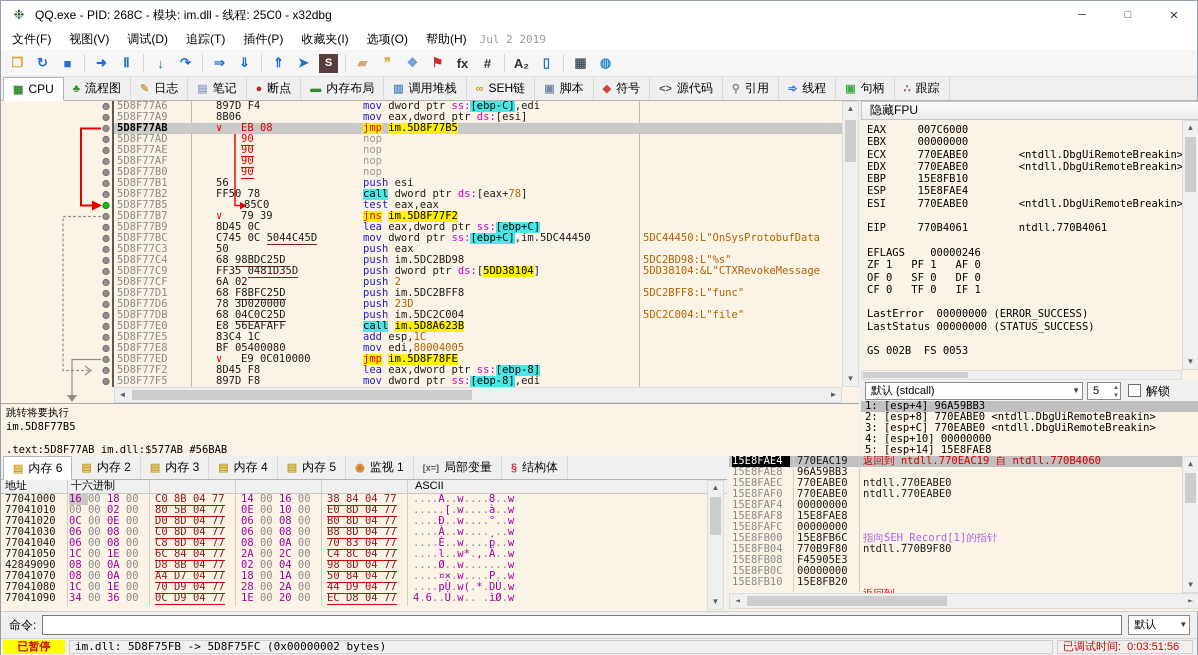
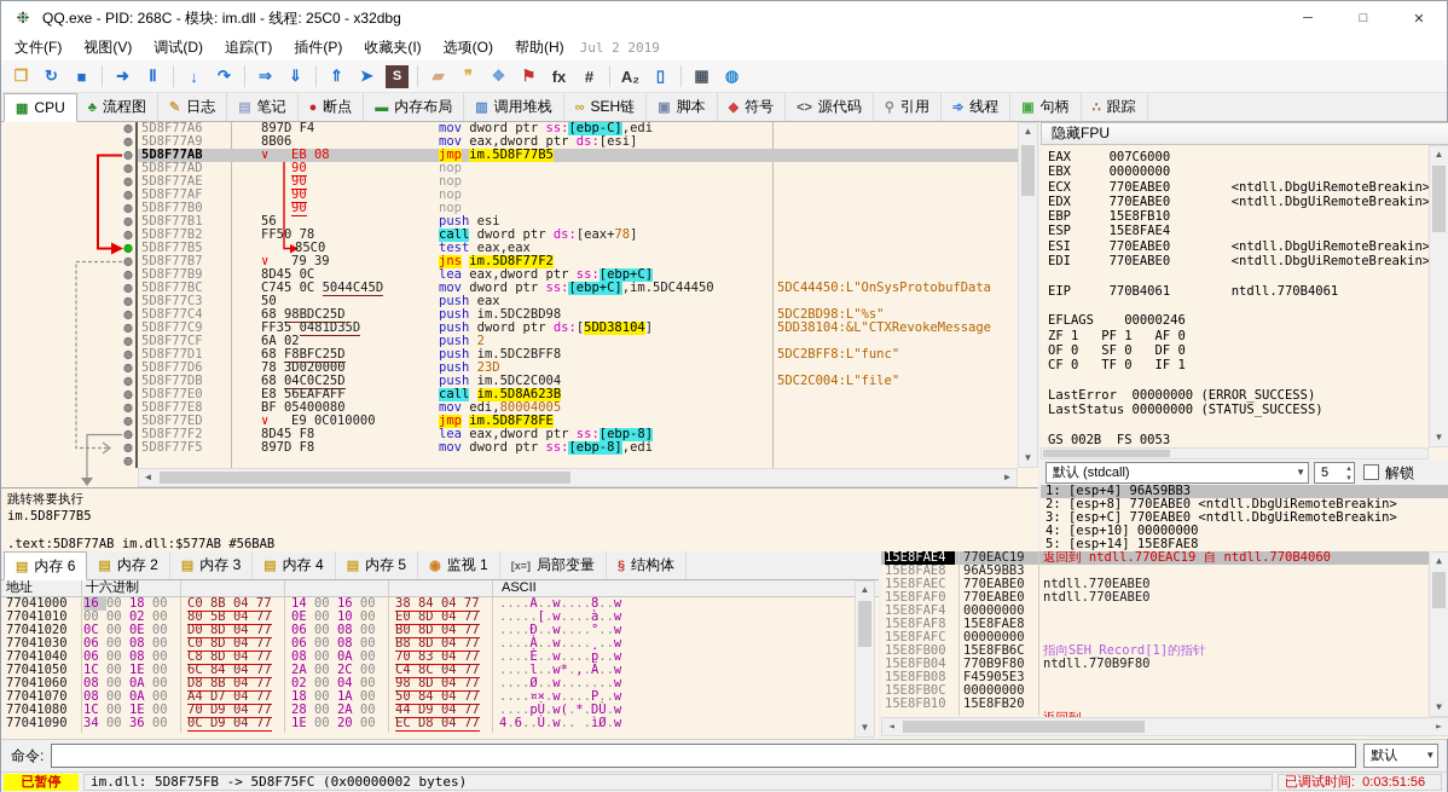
  ❉
  QQ.exe - PID: 268C - 模块: im.dll - 线程: 25C0 - x32dbg
  ─
  □
  ✕
  文件(F)
  视图(V)
  调试(D)
  追踪(T)
  插件(P)
  收藏夹(I)
  选项(O)
  帮助(H)
  Jul 2 2019
  ❒
  ↻
  ■
  ➜
  Ⅱ
  ↓
  ↷
  ⇒
  ⇓
  ⇑
  ➤
  S
  ▰
  ❞
  ❖
  ⚑
  fx
  #
  A₂
  ▯
  ▦
  ◍
  ▦
  CPU
  ♣
  流程图
  ✎
  日志
  ▤
  笔记
  ●
  断点
  ▬
  内存布局
  ▥
  调用堆栈
  ∞
  SEH链
  ▣
  脚本
  ◆
  符号
  <>
  源代码
  ⚲
  引用
  ➾
  线程
  ▣
  句柄
  ∴
  跟踪
  5D8F77A6
  897D F4
  mov dword ptr ss:[ebp-C],edi
  5D8F77A9
  8B06
  mov eax,dword ptr ds:[esi]
  5D8F77AB
  ∨
  EB 08
  jmp im.5D8F77B5
  5D8F77AD
  90
  nop
  5D8F77AE
  90
  nop
  5D8F77AF
  90
  nop
  5D8F77B0
  90
  nop
  5D8F77B1
  56
  push esi
  5D8F77B2
  FF50 78
  call dword ptr ds:[eax+78]
  5D8F77B5
  85C0
  test eax,eax
  5D8F77B7
  ∨
  79 39
  jns im.5D8F77F2
  5D8F77B9
  8D45 0C
  lea eax,dword ptr ss:[ebp+C]
  5D8F77BC
  C745 0C 5044C45D
  mov dword ptr ss:[ebp+C],im.5DC44450
  5DC44450:L"OnSysProtobufData
  5D8F77C3
  50
  push eax
  5D8F77C4
  68 98BDC25D
  push im.5DC2BD98
  5DC2BD98:L"%s"
  5D8F77C9
  FF35 0481D35D
  push dword ptr ds:[5DD38104]
  5DD38104:&L"CTXRevokeMessage
  5D8F77CF
  6A 02
  push 2
  5D8F77D1
  68 F8BFC25D
  push im.5DC2BFF8
  5DC2BFF8:L"func"
  5D8F77D6
  78 3D020000
  push 23D
  5D8F77DB
  68 04C0C25D
  push im.5DC2C004
  5DC2C004:L"file"
  5D8F77E0
  E8 56EAFAFF
  call im.5D8A623B
- 5D8F77E5
- 83C4 1C
- add esp,1C
  5D8F77E8
  BF 05400080
  mov edi,80004005
  5D8F77ED
  ∨
  E9 0C010000
  jmp im.5D8F78FE
  5D8F77F2
  8D45 F8
  lea eax,dword ptr ss:[ebp-8]
  5D8F77F5
  897D F8
  mov dword ptr ss:[ebp-8],edi
  ▲
  ▼
  ◄
  ►
  跳转将要执行
  im.5D8F77B5
  .text:5D8F77AB im.dll:$577AB #56BAB
  隐藏FPU
  EAX 007C6000
  EBX 00000000
  ECX 770EABE0 <ntdll.DbgUiRemoteBreakin>
  EDX 770EABE0 <ntdll.DbgUiRemoteBreakin>
  EBP 15E8FB10
  ESP 15E8FAE4
  ESI 770EABE0 <ntdll.DbgUiRemoteBreakin>
+ EDI 770EABE0 <ntdll.DbgUiRemoteBreakin>
  EIP 770B4061 ntdll.770B4061
  EFLAGS 00000246
  ZF 1 PF 1 AF 0
  OF 0 SF 0 DF 0
  CF 0 TF 0 IF 1
  LastError 00000000 (ERROR_SUCCESS)
  LastStatus 00000000 (STATUS_SUCCESS)
  GS 002B FS 0053
  ▲
  ▼
  默认 (stdcall)
  ▼
  5
  解锁
  1: [esp+4] 96A59BB3
  2: [esp+8] 770EABE0 <ntdll.DbgUiRemoteBreakin>
  3: [esp+C] 770EABE0 <ntdll.DbgUiRemoteBreakin>
  4: [esp+10] 00000000
  5: [esp+14] 15E8FAE8
  ▤
  内存 6
  ▤
  内存 2
  ▤
  内存 3
  ▤
  内存 4
  ▤
  内存 5
  ◉
  监视 1
  [x=]
  局部变量
  §
  结构体
  地址
  十六进制
  ASCII
  77041000
  16 00 18 00
  C0 8B 04 77
  14 00 16 00
  38 84 04 77
  ....À..w....8..w
  77041010
  00 00 02 00
  80 5B 04 77
  0E 00 10 00
  E0 8D 04 77
  .....[.w....à..w
  77041020
  0C 00 0E 00
  D0 8D 04 77
  06 00 08 00
  B0 8D 04 77
  ....Ð..w....°..w
  77041030
  06 00 08 00
  C0 8D 04 77
  06 00 08 00
  B8 8D 04 77
  ....À..w....¸..w
  77041040
  06 00 08 00
  C8 8D 04 77
  08 00 0A 00
  70 83 04 77
  ....È..w....p..w
  77041050
  1C 00 1E 00
  6C 84 04 77
  2A 00 2C 00
  C4 8C 04 77
  ....l..w*.,.Ä..w
- 42849090
+ 77041060
  08 00 0A 00
  D8 8B 04 77
  02 00 04 00
  98 8D 04 77
  ....Ø..w.......w
  77041070
  08 00 0A 00
  A4 D7 04 77
  18 00 1A 00
  50 84 04 77
  ....¤×.w....P..w
  77041080
  1C 00 1E 00
  70 D9 04 77
  28 00 2A 00
  44 D9 04 77
  ....pÙ.w(.*.DÙ.w
  77041090
  34 00 36 00
  0C D9 04 77
  1E 00 20 00
  EC D8 04 77
  4.6..Ù.w.. .ìØ.w
  ▲
  ▼
  15E8FAE4
  770EAC19
  返回到 ntdll.770EAC19 自 ntdll.770B4060
  15E8FAE8
  96A59BB3
  15E8FAEC
  770EABE0
  ntdll.770EABE0
  15E8FAF0
  770EABE0
  ntdll.770EABE0
  15E8FAF4
  00000000
  15E8FAF8
  15E8FAE8
  15E8FAFC
  00000000
  15E8FB00
  15E8FB6C
  指向SEH_Record[1]的指针
  15E8FB04
  770B9F80
  ntdll.770B9F80
  15E8FB08
  F45905E3
  15E8FB0C
  00000000
  15E8FB10
  15E8FB20
  ▲
  ▼
  ◄
  ►
  命令:
  默认
  ▼
  已暂停
  im.dll: 5D8F75FB -> 5D8F75FC (0x00000002 bytes)
  已调试时间: 0:03:51:56
